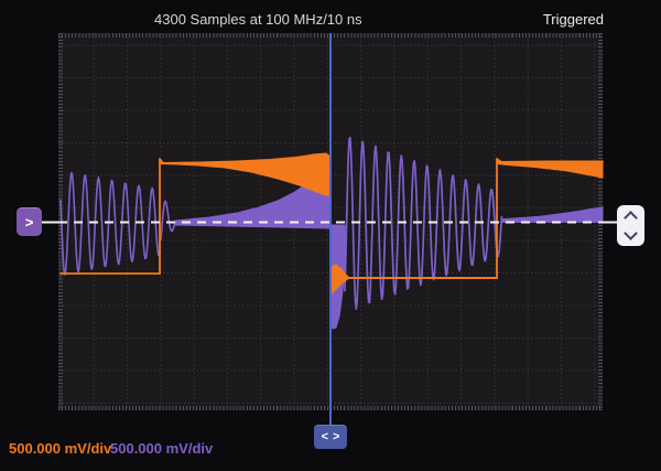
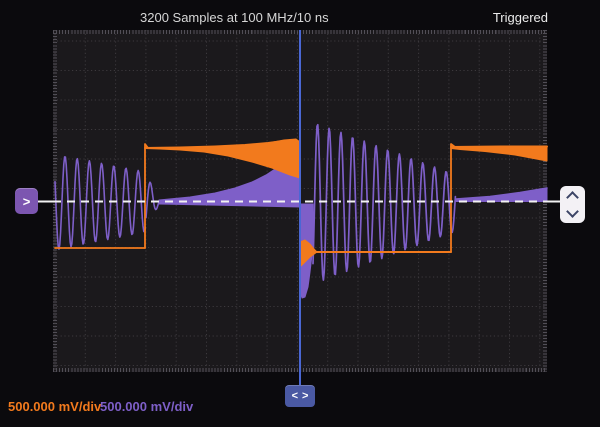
- 4300 Samples at 100 MHz/10 ns
+ 3200 Samples at 100 MHz/10 ns
  Triggered
  >
  <
  >
  500.000 mV/div
  500.000 mV/div
